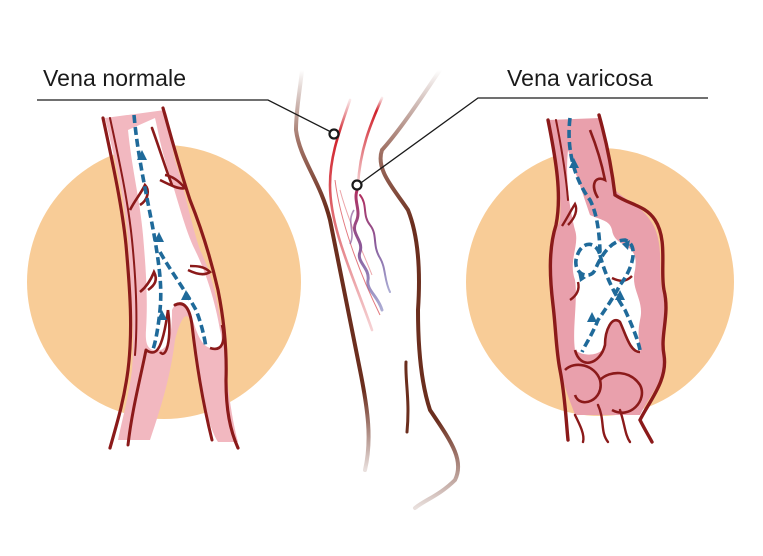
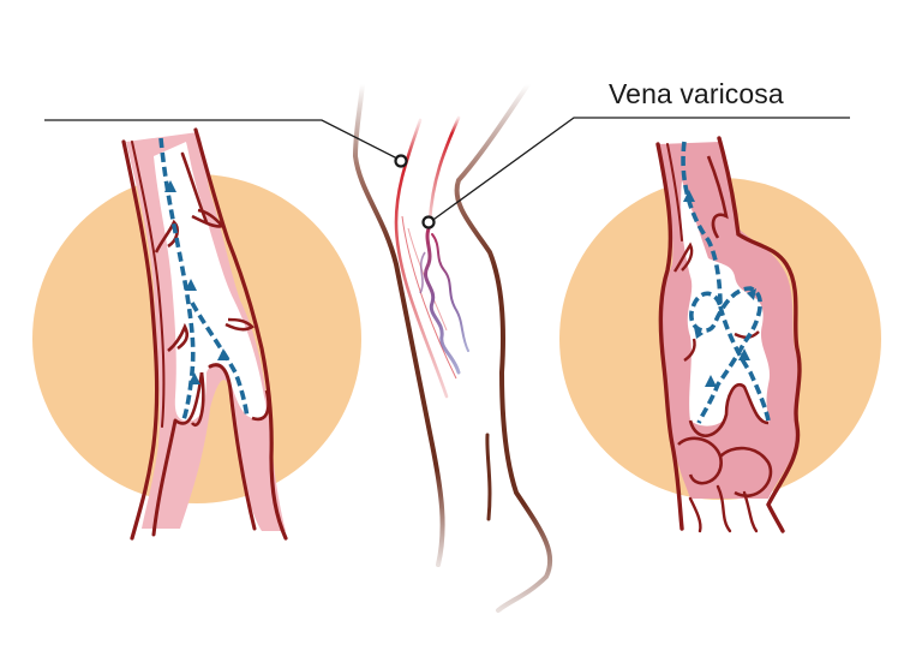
- Vena normale
  Vena varicosa
